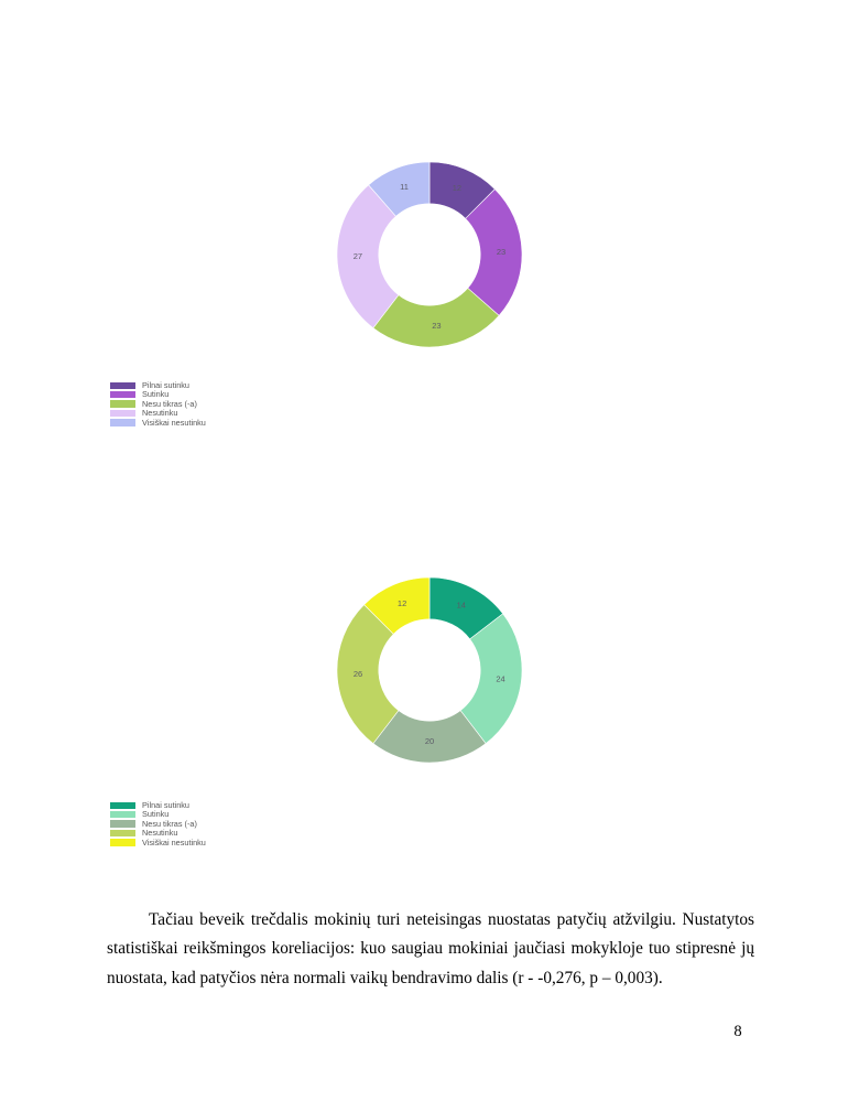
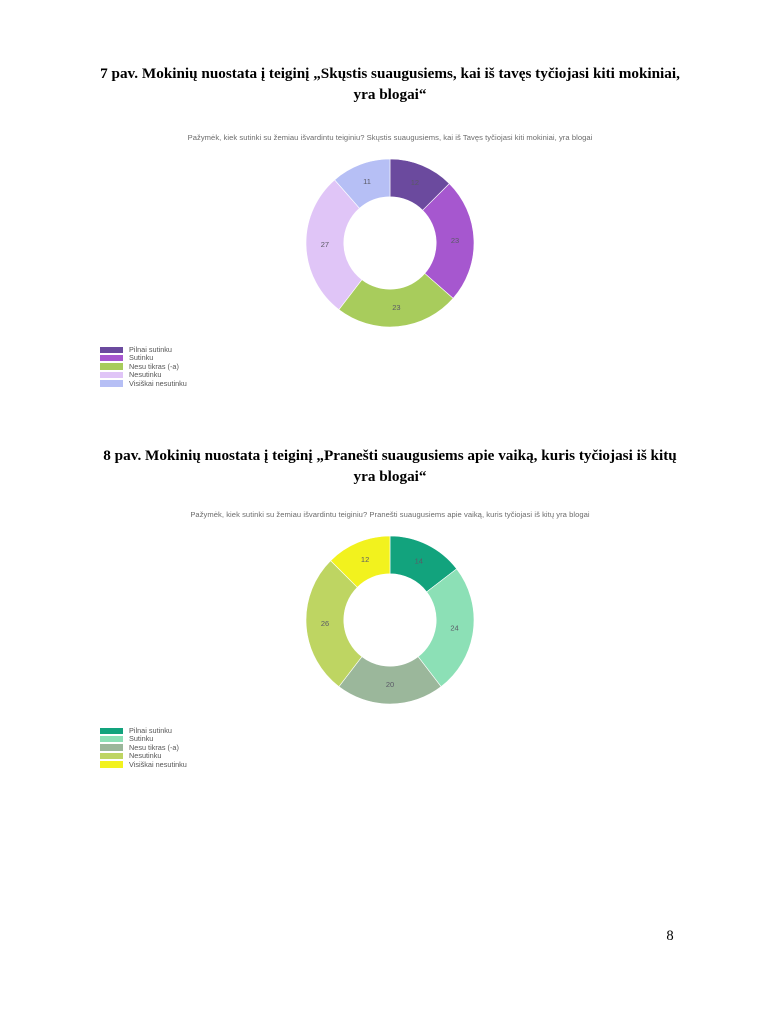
+ 7 pav. Mokinių nuostata į teiginį „Skųstis suaugusiems, kai iš tavęs tyčiojasi kiti mokiniai, yra blogai“
+ Pažymėk, kiek sutinki su žemiau išvardintu teiginiu? Skųstis suaugusiems, kai iš Tavęs tyčiojasi kiti mokiniai, yra blogai
  12
  23
  23
  27
  11
  Pilnai sutinku
  Sutinku
  Nesu tikras (-a)
  Nesutinku
  Visiškai nesutinku
+ 8 pav. Mokinių nuostata į teiginį „Pranešti suaugusiems apie vaiką, kuris tyčiojasi iš kitų yra blogai“
+ Pažymėk, kiek sutinki su žemiau išvardintu teiginiu? Pranešti suaugusiems apie vaiką, kuris tyčiojasi iš kitų yra blogai
  14
  24
  20
  26
  12
  Pilnai sutinku
  Sutinku
  Nesu tikras (-a)
  Nesutinku
  Visiškai nesutinku
- Tačiau beveik trečdalis mokinių turi neteisingas nuostatas patyčių atžvilgiu. Nustatytos statistiškai reikšmingos koreliacijos: kuo saugiau mokiniai jaučiasi mokykloje tuo stipresnė jų nuostata, kad patyčios nėra normali vaikų bendravimo dalis (r - -0,276, p – 0,003).
  8
